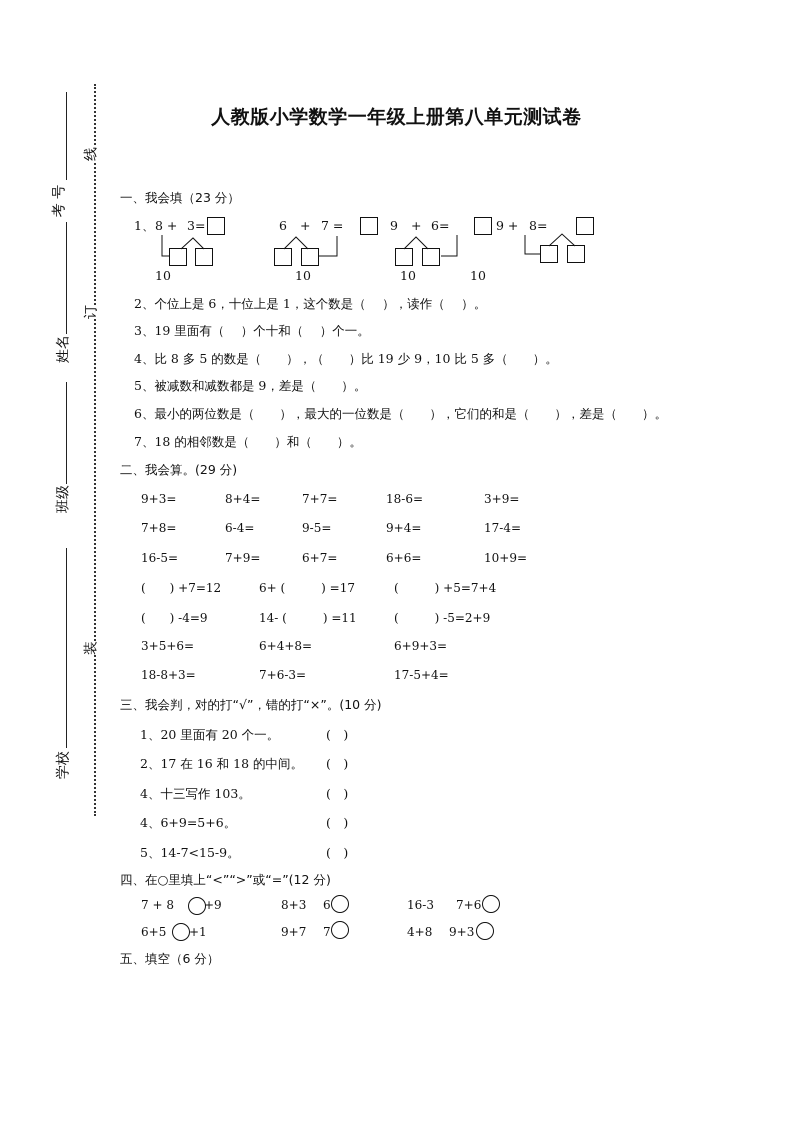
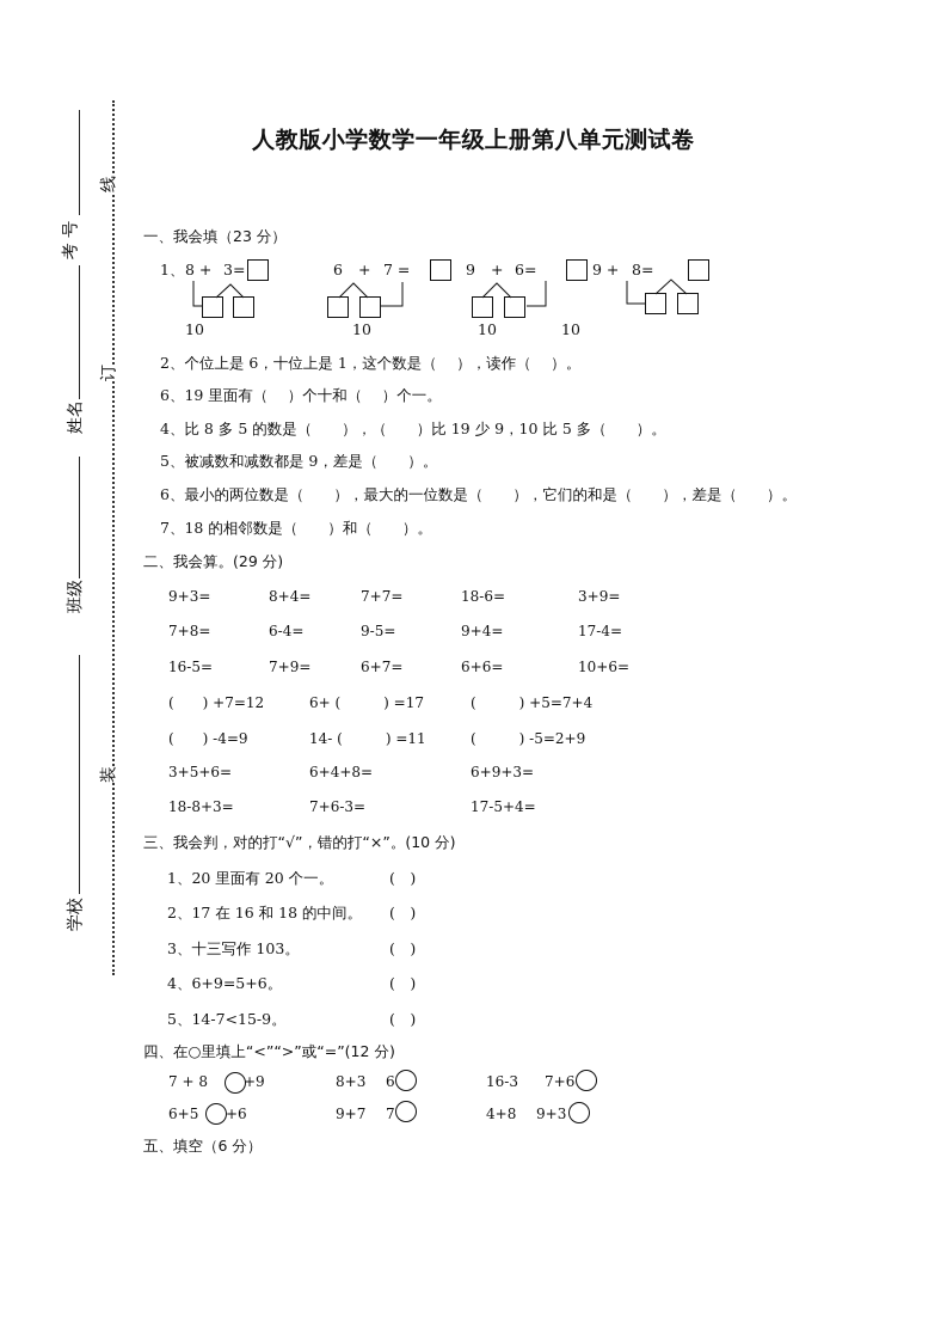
  人教版小学数学一年级上册第八单元测试卷
  一、我会填（23 分）
  1、
  8 +
  3=
  10
  6
  +
  7 =
  10
  9
  +
  6=
  10
  9 +
  8=
  10
  2、个位上是 6，十位上是 1，这个数是（ ），读作（ ）。
- 3、19 里面有（ ）个十和（ ）个一。
+ 6、19 里面有（ ）个十和（ ）个一。
  4、比 8 多 5 的数是（ ），（ ）比 19 少 9，10 比 5 多（ ）。
  5、被减数和减数都是 9，差是（ ）。
  6、最小的两位数是（ ），最大的一位数是（ ），它们的和是（ ），差是（ ）。
  7、18 的相邻数是（ ）和（ ）。
  二、我会算。(29 分)
  9+3=
  8+4=
  7+7=
  18-6=
  3+9=
  7+8=
  6-4=
  9-5=
  9+4=
  17-4=
  16-5=
  7+9=
  6+7=
  6+6=
- 10+9=
+ 10+6=
  ( ) +7=12
  6+ ( ) =17
  ( ) +5=7+4
  ( ) -4=9
  14- ( ) =11
  ( ) -5=2+9
  3+5+6=
  6+4+8=
  6+9+3=
  18-8+3=
  7+6-3=
  17-5+4=
  三、我会判，对的打“√”，错的打“×”。(10 分)
  1、20 里面有 20 个一。
  ( )
  2、17 在 16 和 18 的中间。
  ( )
- 4、十三写作 103。
+ 3、十三写作 103。
  ( )
  4、6+9=5+6。
  ( )
  5、14-7<15-9。
  ( )
  四、在○里填上“<”“>”或“=”(12 分)
  7 + 8
  +9
  8+3
  6
  16-3
  7+6
  6+5
- +1
+ +6
  9+7
  7
  4+8
  9+3
  五、填空（6 分）
